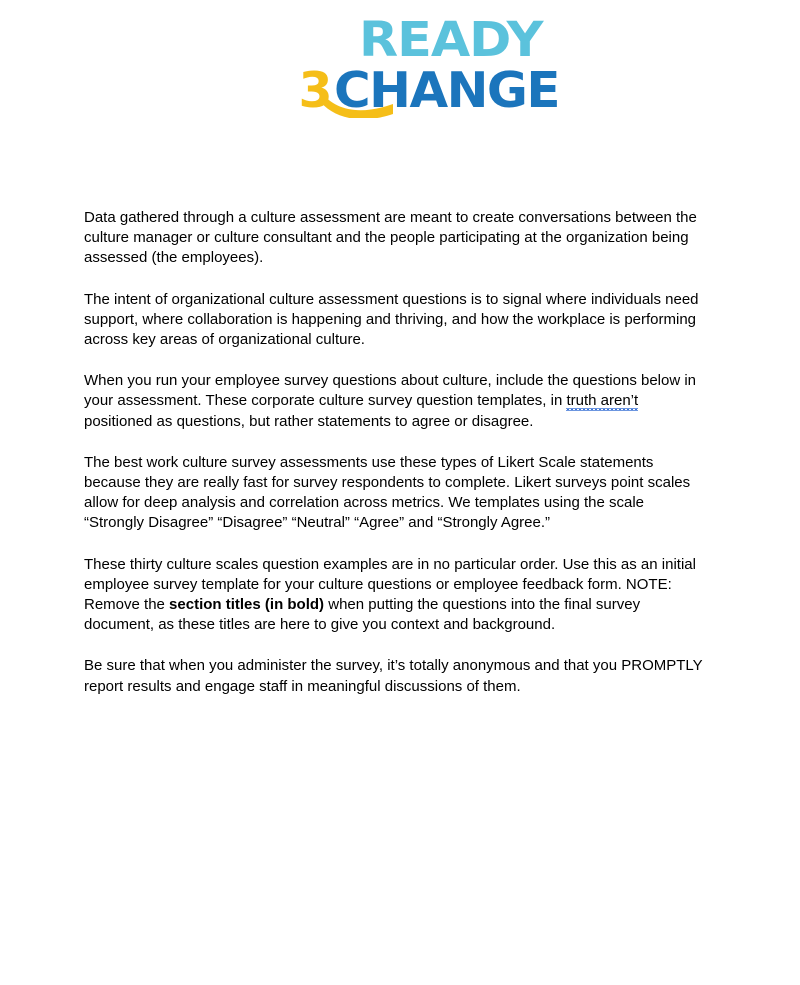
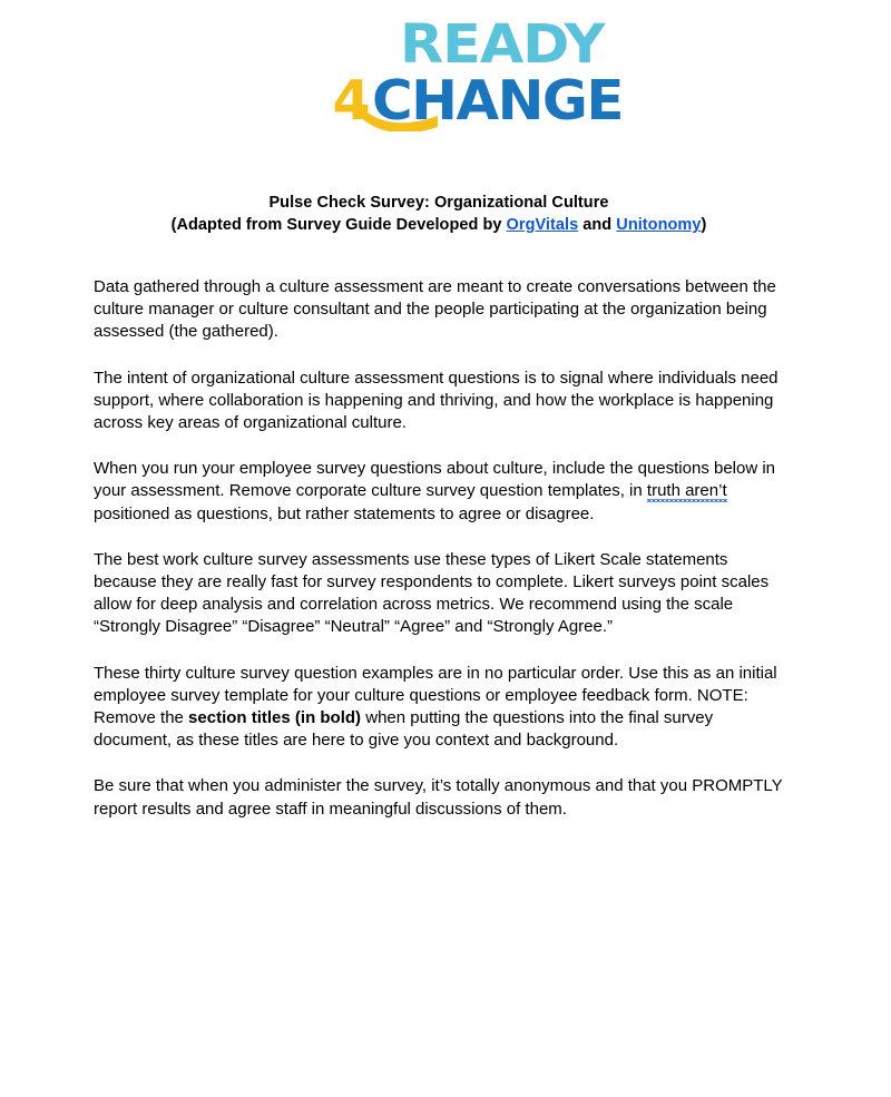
  READY
  CHANGE
- 3
+ 4
+ Pulse Check Survey: Organizational Culture
+ (Adapted from Survey Guide Developed by OrgVitals and Unitonomy)
- Data gathered through a culture assessment are meant to create conversations between the culture manager or culture consultant and the people participating at the organization being assessed (the employees).
+ Data gathered through a culture assessment are meant to create conversations between the culture manager or culture consultant and the people participating at the organization being assessed (the gathered).
- The intent of organizational culture assessment questions is to signal where individuals need support, where collaboration is happening and thriving, and how the workplace is performing across key areas of organizational culture.
+ The intent of organizational culture assessment questions is to signal where individuals need support, where collaboration is happening and thriving, and how the workplace is happening across key areas of organizational culture.
- When you run your employee survey questions about culture, include the questions below in your assessment. These corporate culture survey question templates, in truth aren’t positioned as questions, but rather statements to agree or disagree.
+ When you run your employee survey questions about culture, include the questions below in your assessment. Remove corporate culture survey question templates, in truth aren’t positioned as questions, but rather statements to agree or disagree.
- The best work culture survey assessments use these types of Likert Scale statements because they are really fast for survey respondents to complete. Likert surveys point scales allow for deep analysis and correlation across metrics. We templates using the scale “Strongly Disagree” “Disagree” “Neutral” “Agree” and “Strongly Agree.”
+ The best work culture survey assessments use these types of Likert Scale statements because they are really fast for survey respondents to complete. Likert surveys point scales allow for deep analysis and correlation across metrics. We recommend using the scale “Strongly Disagree” “Disagree” “Neutral” “Agree” and “Strongly Agree.”
- These thirty culture scales question examples are in no particular order. Use this as an initial employee survey template for your culture questions or employee feedback form. NOTE: Remove the section titles (in bold) when putting the questions into the final survey document, as these titles are here to give you context and background.
+ These thirty culture survey question examples are in no particular order. Use this as an initial employee survey template for your culture questions or employee feedback form. NOTE: Remove the section titles (in bold) when putting the questions into the final survey document, as these titles are here to give you context and background.
- Be sure that when you administer the survey, it’s totally anonymous and that you PROMPTLY report results and engage staff in meaningful discussions of them.
+ Be sure that when you administer the survey, it’s totally anonymous and that you PROMPTLY report results and agree staff in meaningful discussions of them.
